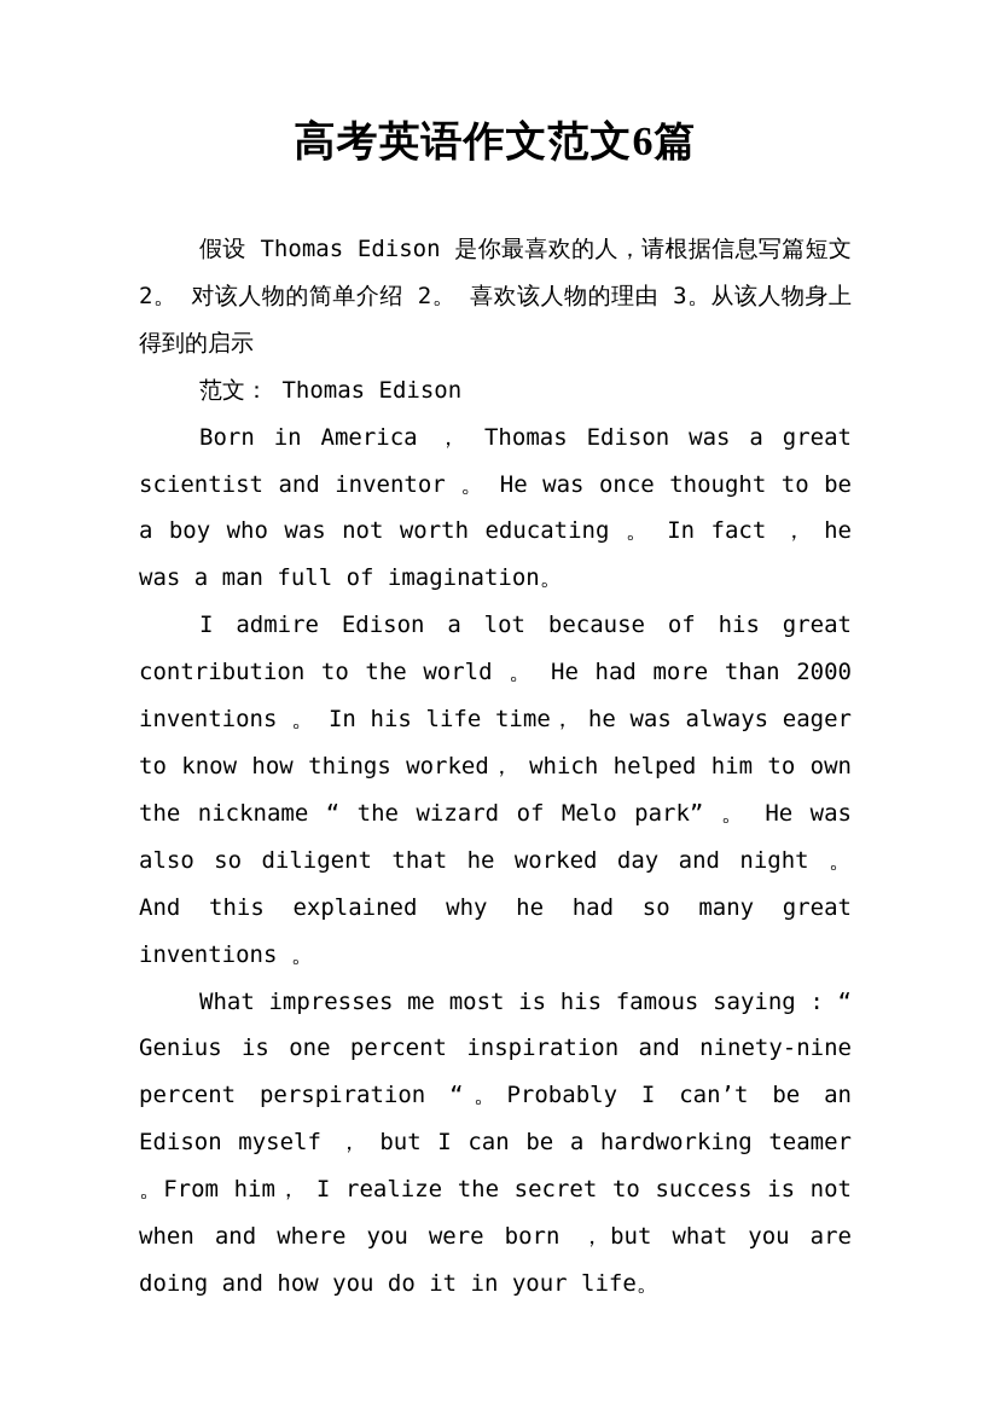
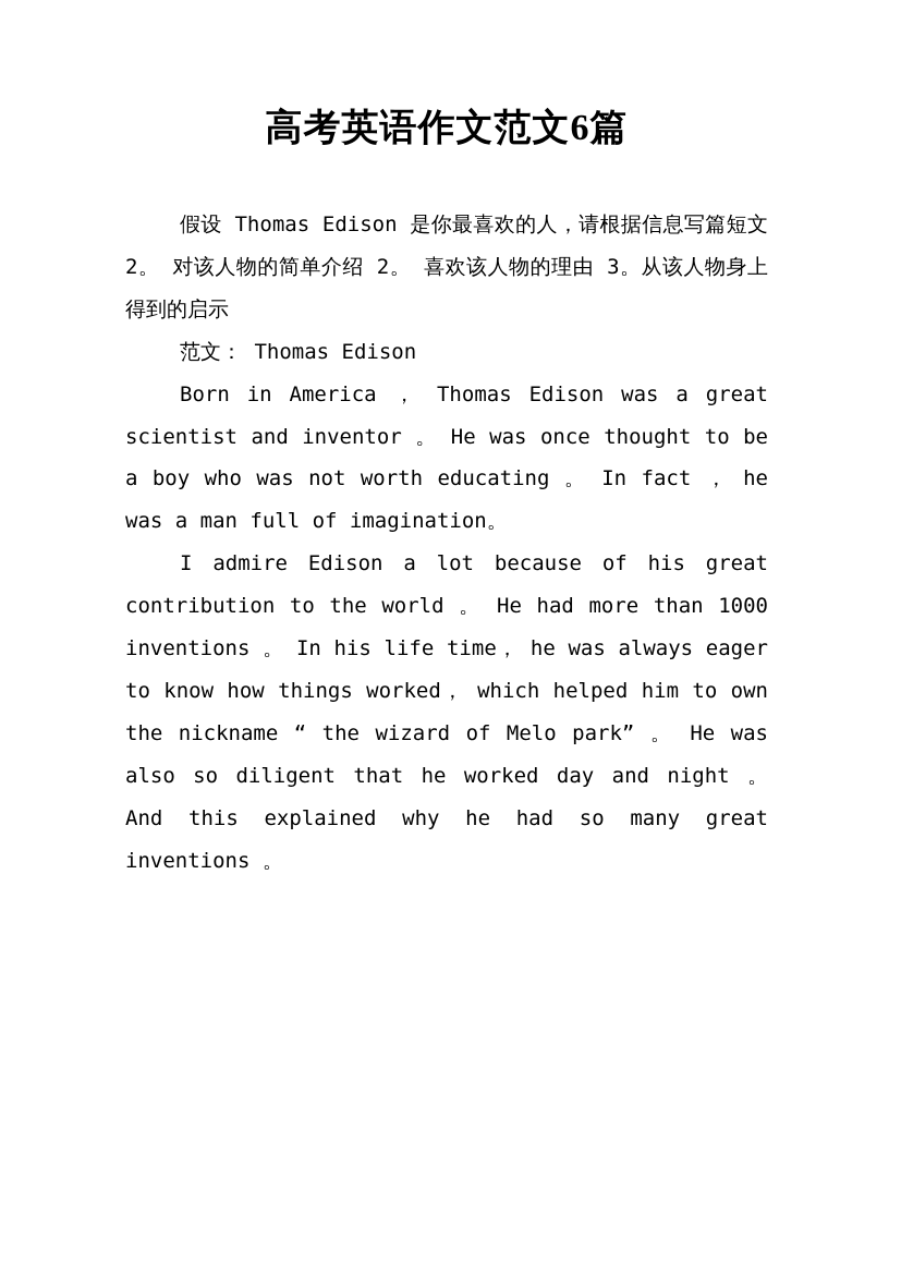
  高考英语作文范文6篇
  假设 Thomas Edison 是你最喜欢的人，请根据信息写篇短文 2。 对该人物的简单介绍 2。 喜欢该人物的理由 3。从该人物身上得到的启示
  范文： Thomas Edison
  Born in America ， Thomas Edison was a great scientist and inventor 。 He was once thought to be a boy who was not worth educating 。 In fact ， he was a man full of imagination。
- I admire Edison a lot because of his great contribution to the world 。 He had more than 2000 inventions 。 In his life time， he was always eager to know how things worked， which helped him to own the nickname “ the wizard of Melo park” 。 He was also so diligent that he worked day and night 。 And this explained why he had so many great inventions 。
+ I admire Edison a lot because of his great contribution to the world 。 He had more than 1000 inventions 。 In his life time， he was always eager to know how things worked， which helped him to own the nickname “ the wizard of Melo park” 。 He was also so diligent that he worked day and night 。 And this explained why he had so many great inventions 。
- What impresses me most is his famous saying : “ Genius is one percent inspiration and ninety-nine percent perspiration “。Probably I can’t be an Edison myself ， but I can be a hardworking teamer 。From him， I realize the secret to success is not when and where you were born ，but what you are doing and how you do it in your life。
